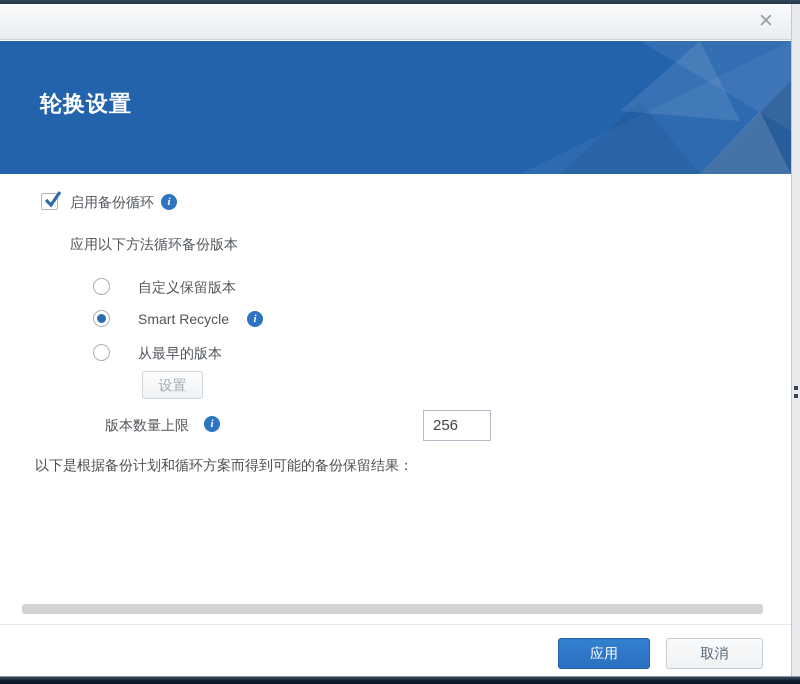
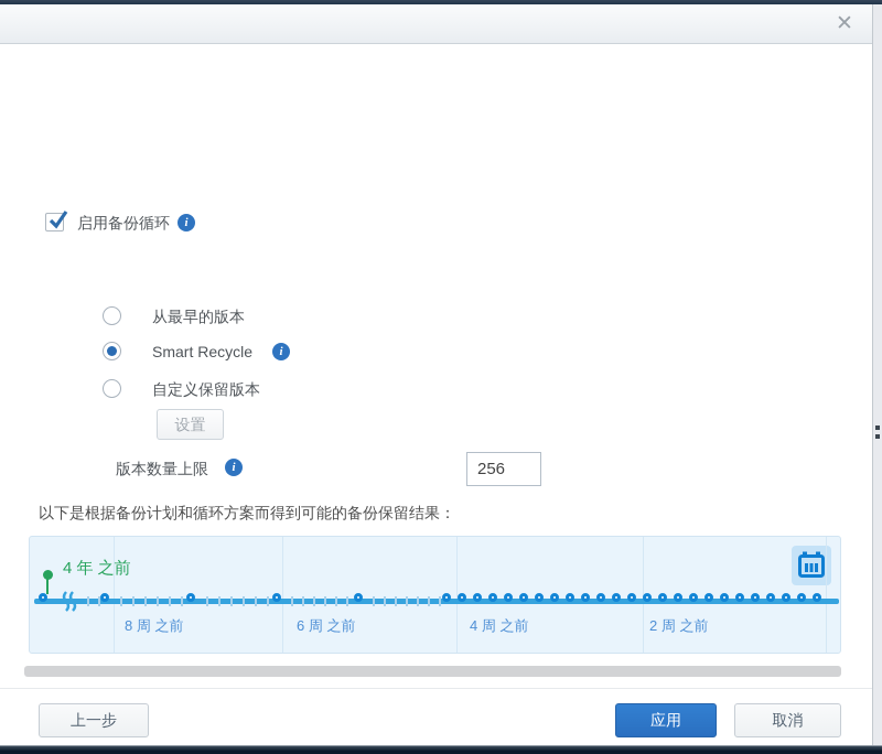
  ✕
- 轮换设置
  启用备份循环
  i
- 应用以下方法循环备份版本
- 自定义保留版本
+ 从最早的版本
  Smart Recycle
  i
- 从最早的版本
+ 自定义保留版本
  设置
  版本数量上限
  i
  256
  以下是根据备份计划和循环方案而得到可能的备份保留结果：
+ 8 周 之前
+ 6 周 之前
+ 4 周 之前
+ 2 周 之前
+ 4 年 之前
+ 上一步
  应用
  取消
